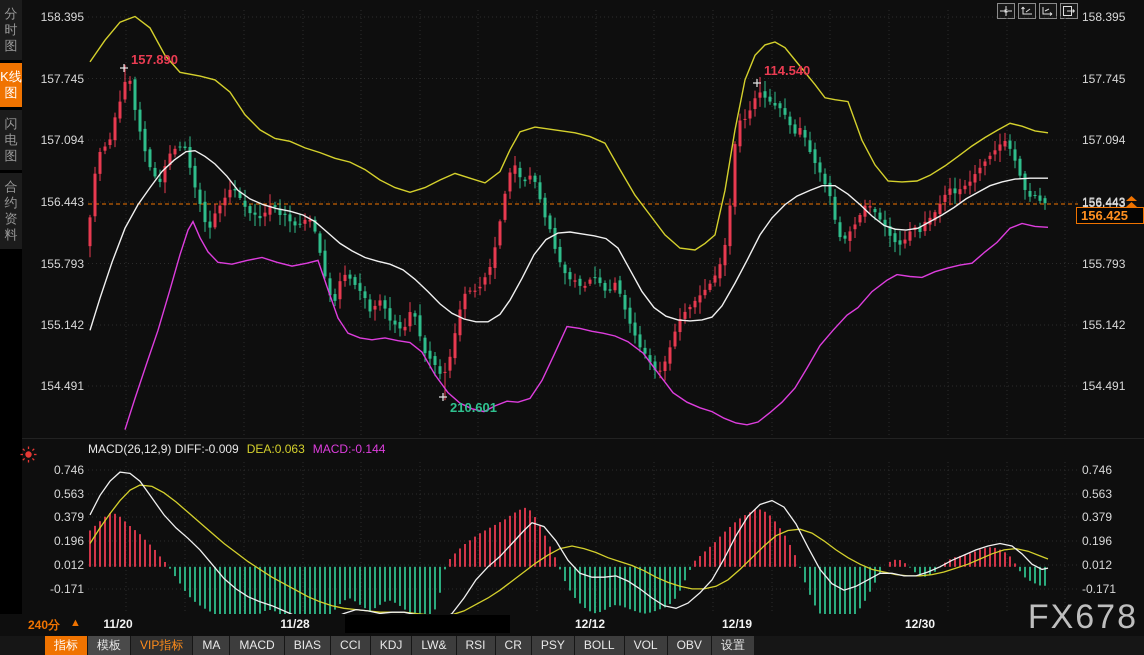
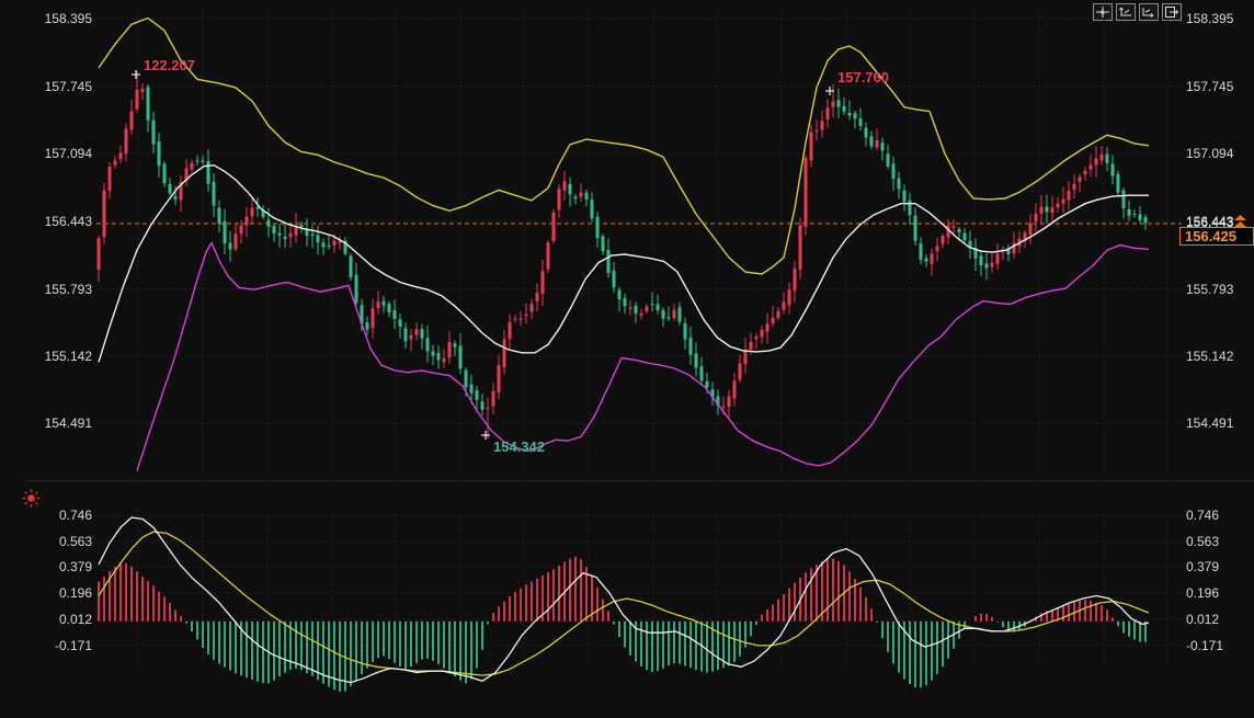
- 分时图
- K线图
- 闪电图
- 合约资料
  158.395
  158.395
  157.745
  157.745
  157.094
  157.094
  156.443
  156.443
  155.793
  155.793
  155.142
  155.142
  154.491
  154.491
  0.746
  0.746
  0.563
  0.563
  0.379
  0.379
  0.196
  0.196
  0.012
  0.012
  -0.171
  -0.171
- MACD(26,12,9) DIFF:-0.009
- DEA:0.063
- MACD:-0.144
  156.425
- 157.890
+ 122.207
- 114.540
+ 157.760
- 210.601
+ 154.342
- 240分
- ▲
- 11/20
- 11/28
- 12/12
- 12/19
- 12/30
- 指标
- 模板
- VIP指标
- MA
- MACD
- BIAS
- CCI
- KDJ
- LW&
- RSI
- CR
- PSY
- BOLL
- VOL
- OBV
- 设置
- FX678
